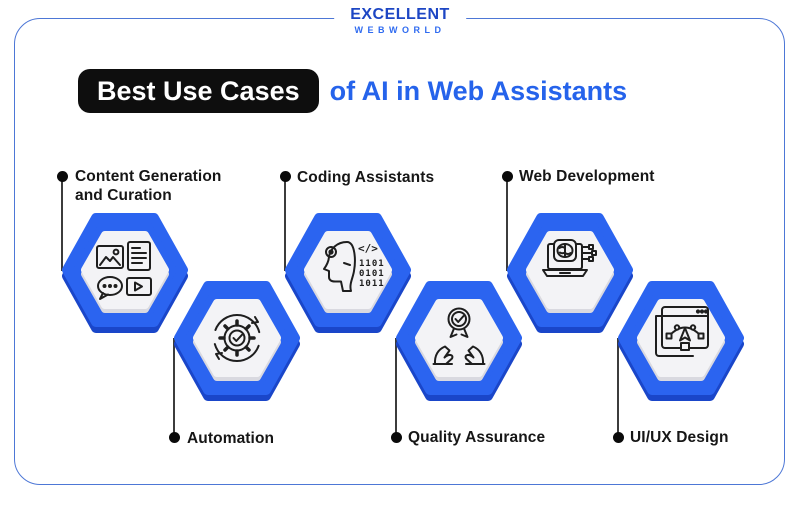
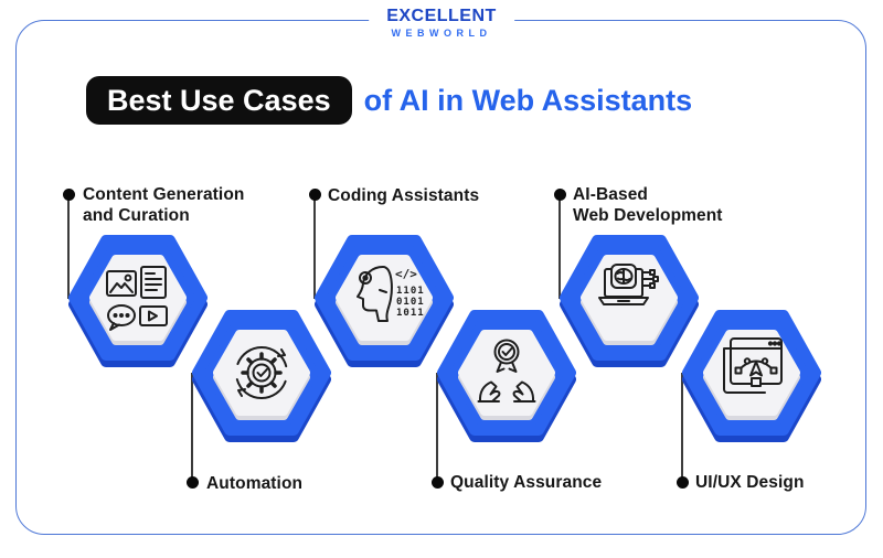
  EXCELLENT
  WEBWORLD
  Best Use Cases
  of AI in Web Assistants
  Content Generation
  and Curation
  Coding Assistants
+ AI-Based
  Web Development
  Automation
  Quality Assurance
  UI/UX Design
  </>
  1101
  0101
  1011
